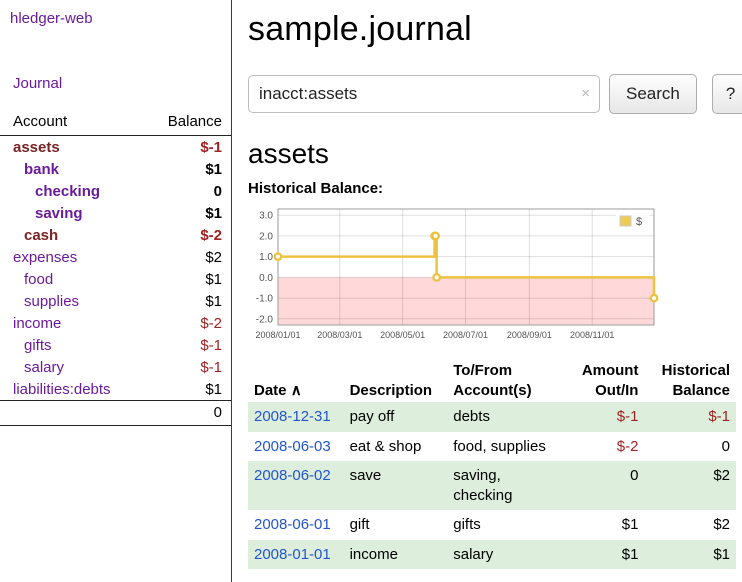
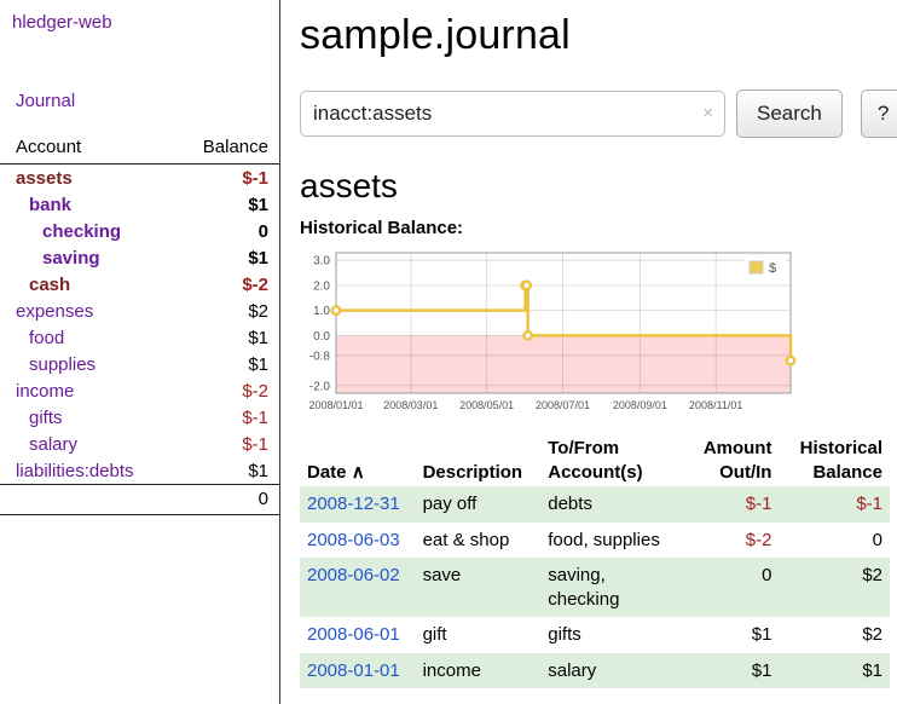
  hledger-web
  Journal
  Account	Balance
  assets	$-1
  bank	$1
  checking	0
  saving	$1
  cash	$-2
  expenses	$2
  food	$1
  supplies	$1
  income	$-2
  gifts	$-1
  salary	$-1
  liabilities:debts	$1
  	0
  sample.journal
  inacct:assets
  ×
  Search
  ?
  assets
  Historical Balance:
  3.0
  2.0
  1.0
  0.0
- -1.0
+ -0.8
  -2.0
  2008/01/01
  2008/03/01
  2008/05/01
  2008/07/01
  2008/09/01
  2008/11/01
  $
  Date ∧	Description	To/From Account(s)	Amount Out/In	Historical Balance
  2008-12-31	pay off	debts	$-1	$-1
  2008-06-03	eat & shop	food, supplies	$-2	0
  2008-06-02	save	saving, checking	0	$2
  2008-06-01	gift	gifts	$1	$2
  2008-01-01	income	salary	$1	$1
